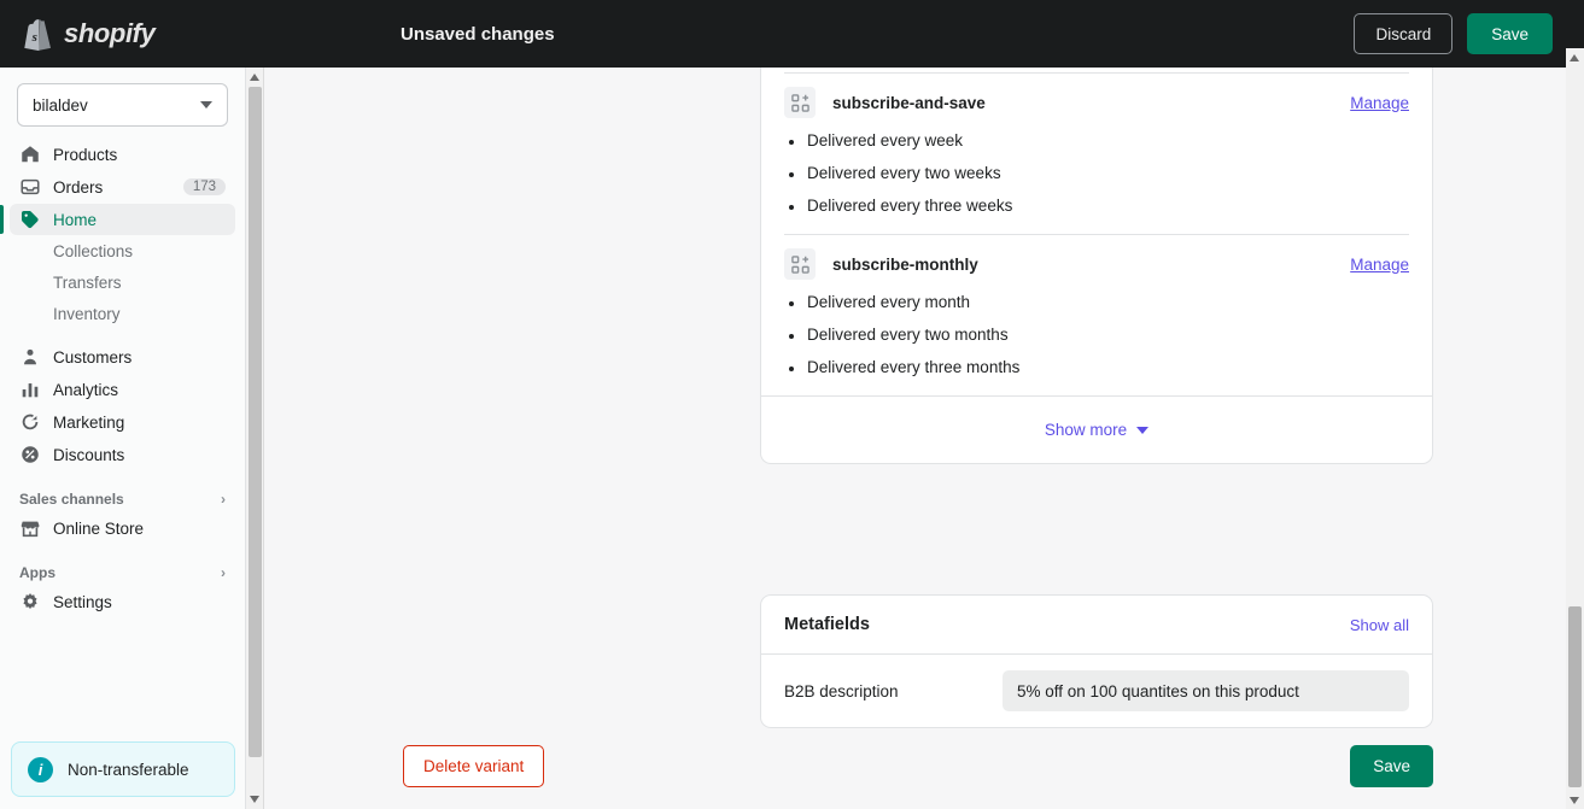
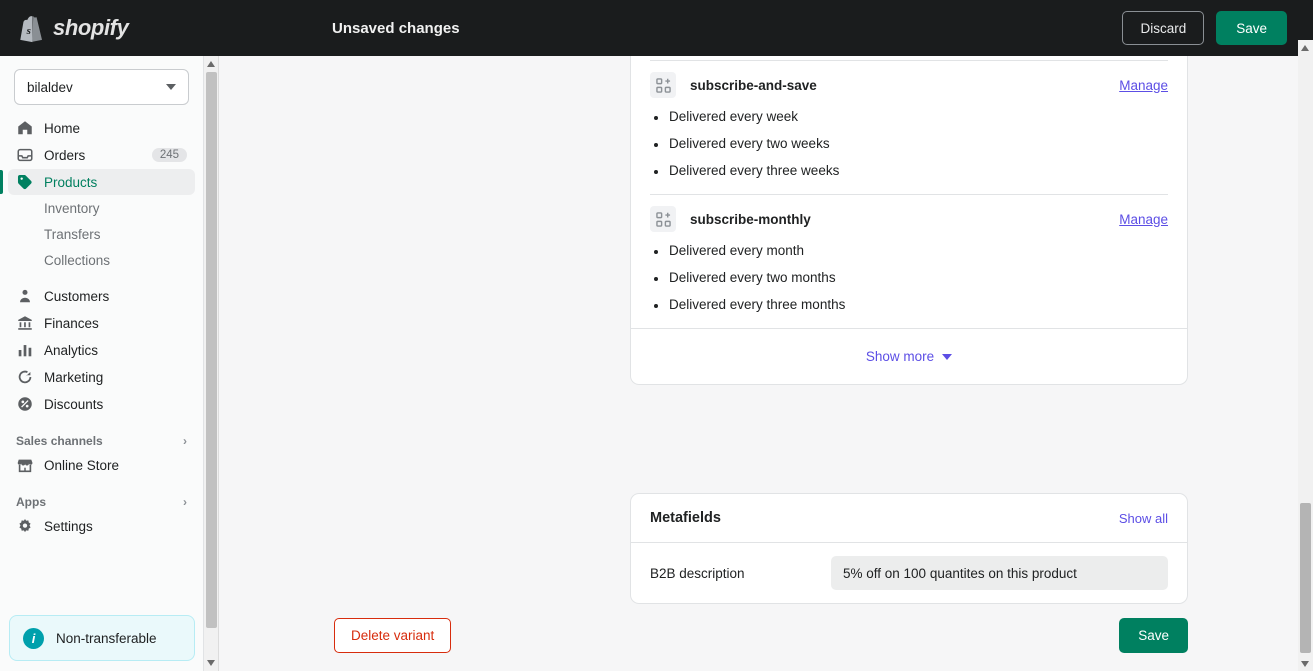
  s
  shopify
  Unsaved changes
  Discard
  Save
  bilaldev
- Products
+ Home
  Orders
- 173
+ 245
- Home
+ Products
- Collections
+ Inventory
  Transfers
- Inventory
+ Collections
  Customers
+ Finances
  Analytics
  Marketing
  Discounts
  Sales channels
  ›
  Online Store
  Apps
  ›
  Settings
  i
  Non-transferable
  subscribe-and-save
  Manage
  Delivered every week
  Delivered every two weeks
  Delivered every three weeks
  subscribe-monthly
  Manage
  Delivered every month
  Delivered every two months
  Delivered every three months
  Show more
  Metafields
  Show all
  B2B description
  5% off on 100 quantites on this product
  Delete variant
  Save
